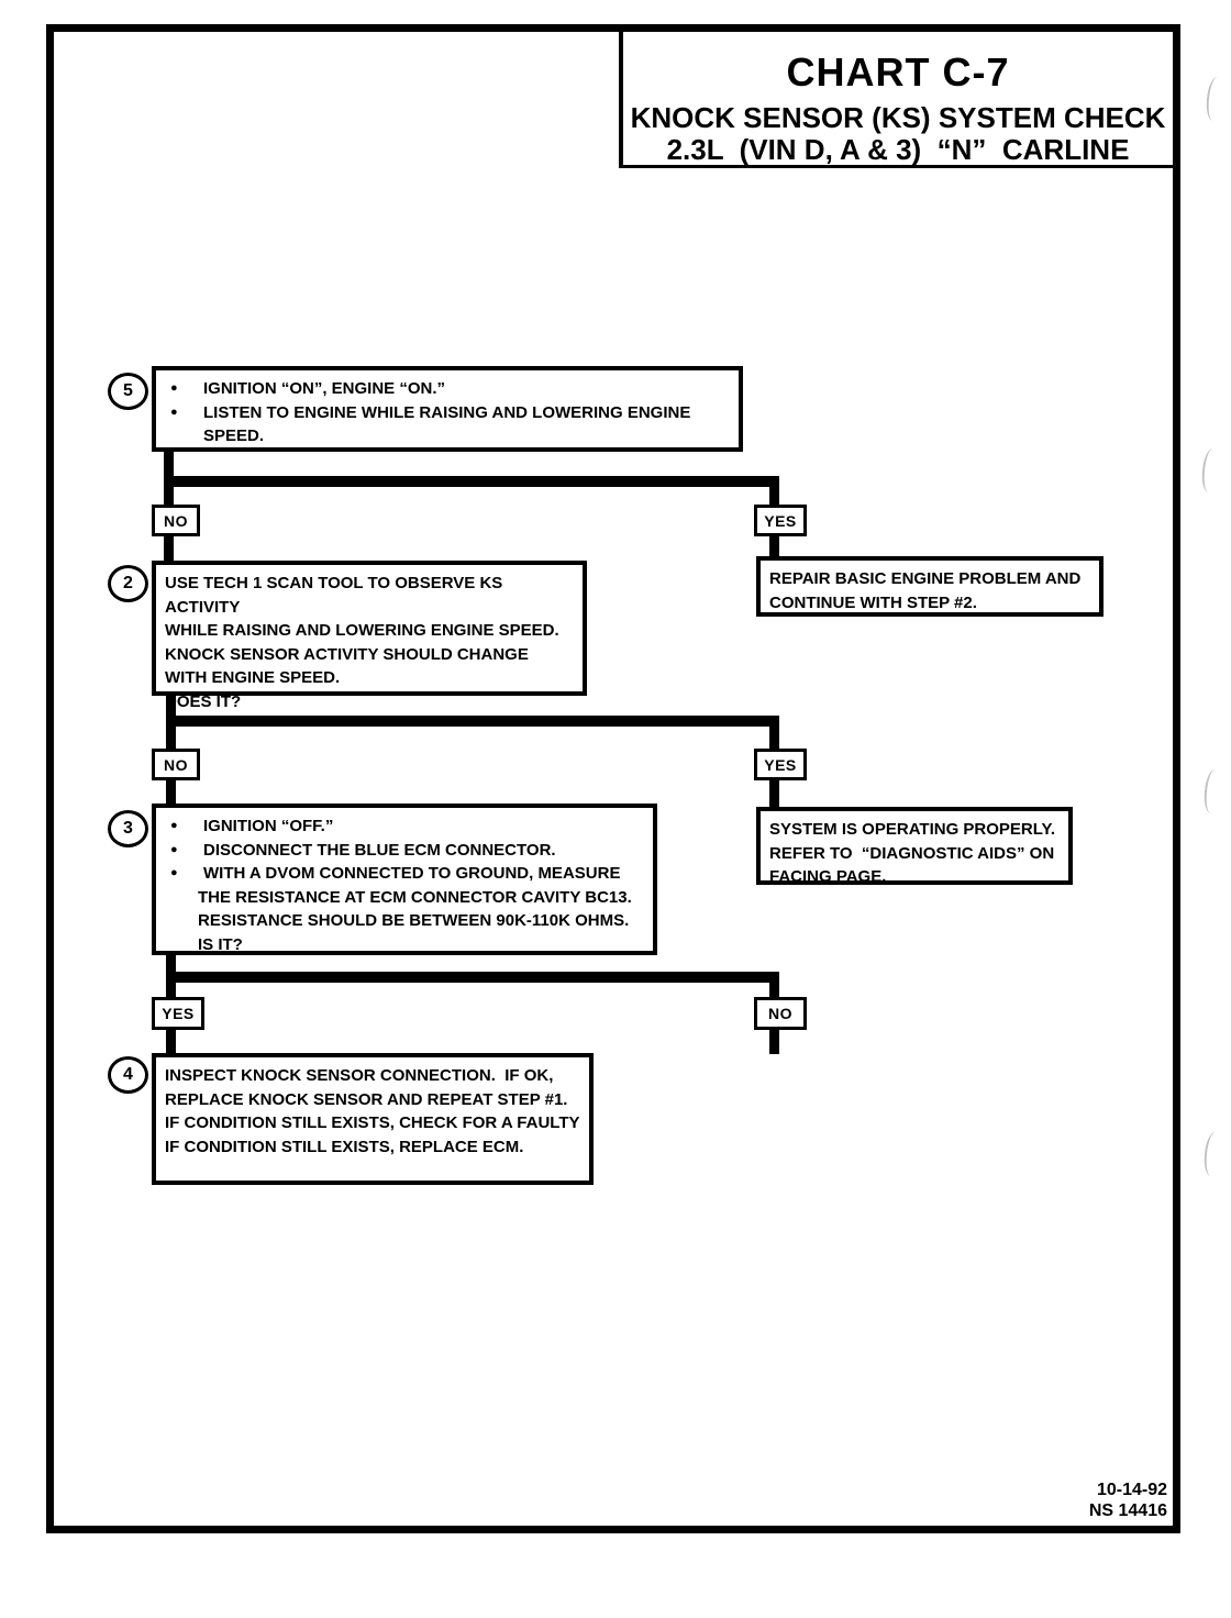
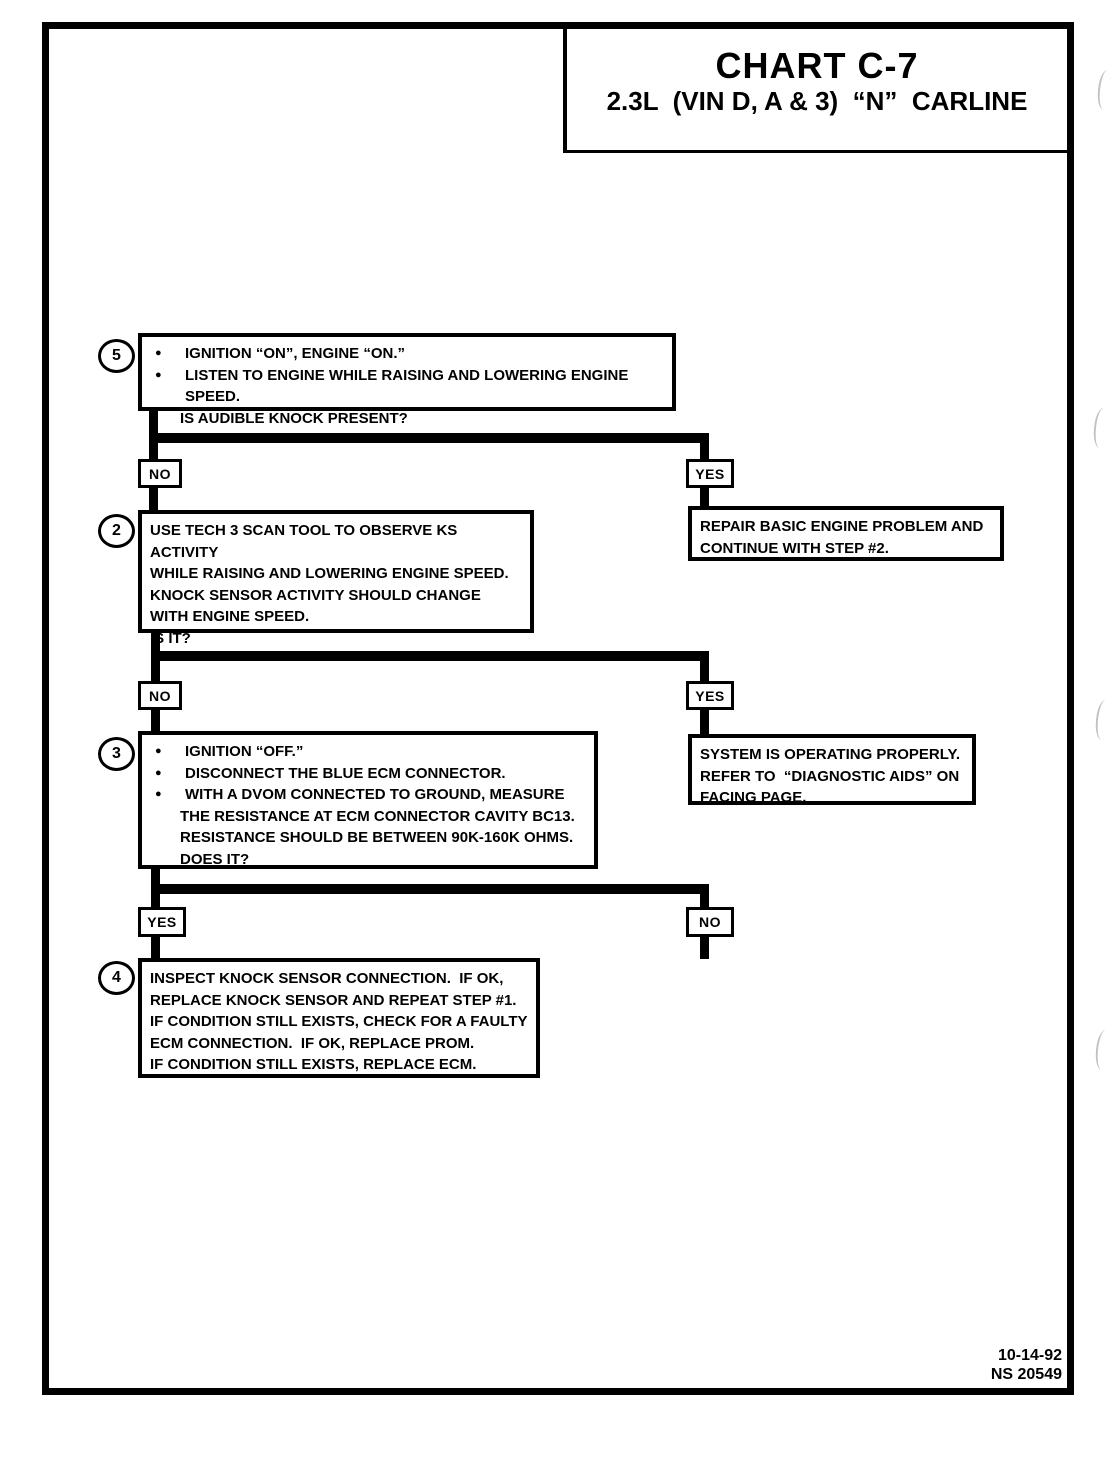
  CHART C-7
- KNOCK SENSOR (KS) SYSTEM CHECK
  2.3L (VIN D, A & 3) “N” CARLINE
  5
  2
  3
  4
  ●
  IGNITION “ON”, ENGINE “ON.”
  ●
  LISTEN TO ENGINE WHILE RAISING AND LOWERING ENGINE SPEED.
+ IS AUDIBLE KNOCK PRESENT?
- USE TECH 1 SCAN TOOL TO OBSERVE KS ACTIVITY
+ USE TECH 3 SCAN TOOL TO OBSERVE KS ACTIVITY
  WHILE RAISING AND LOWERING ENGINE SPEED.
  KNOCK SENSOR ACTIVITY SHOULD CHANGE
  WITH ENGINE SPEED.
- DOES IT?
+ IS IT?
  ●
  IGNITION “OFF.”
  ●
  DISCONNECT THE BLUE ECM CONNECTOR.
  ●
  WITH A DVOM CONNECTED TO GROUND, MEASURE
  THE RESISTANCE AT ECM CONNECTOR CAVITY BC13.
- RESISTANCE SHOULD BE BETWEEN 90K-110K OHMS.
+ RESISTANCE SHOULD BE BETWEEN 90K-160K OHMS.
- IS IT?
+ DOES IT?
  INSPECT KNOCK SENSOR CONNECTION. IF OK,
  REPLACE KNOCK SENSOR AND REPEAT STEP #1.
  IF CONDITION STILL EXISTS, CHECK FOR A FAULTY
+ ECM CONNECTION. IF OK, REPLACE PROM.
  IF CONDITION STILL EXISTS, REPLACE ECM.
  REPAIR BASIC ENGINE PROBLEM AND
  CONTINUE WITH STEP #2.
  SYSTEM IS OPERATING PROPERLY.
  REFER TO “DIAGNOSTIC AIDS” ON
  FACING PAGE.
  NO
  YES
  NO
  YES
  YES
  NO
  10-14-92
- NS 14416
+ NS 20549
